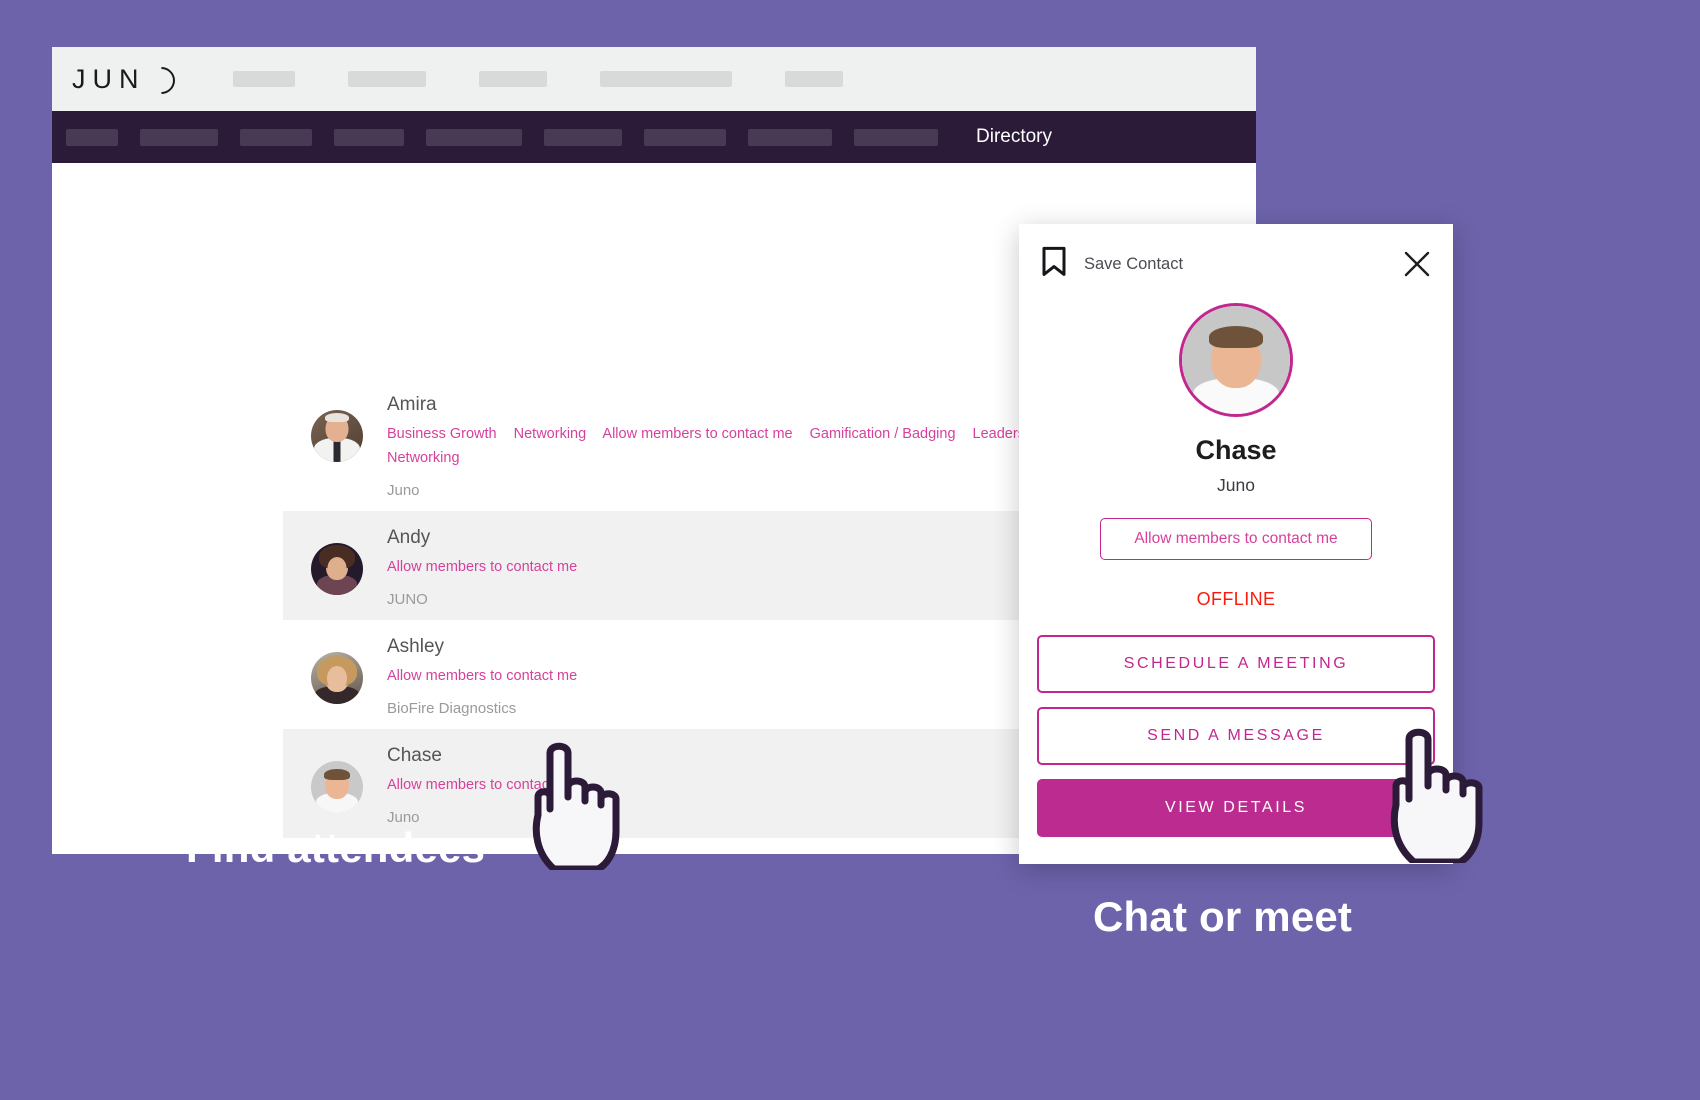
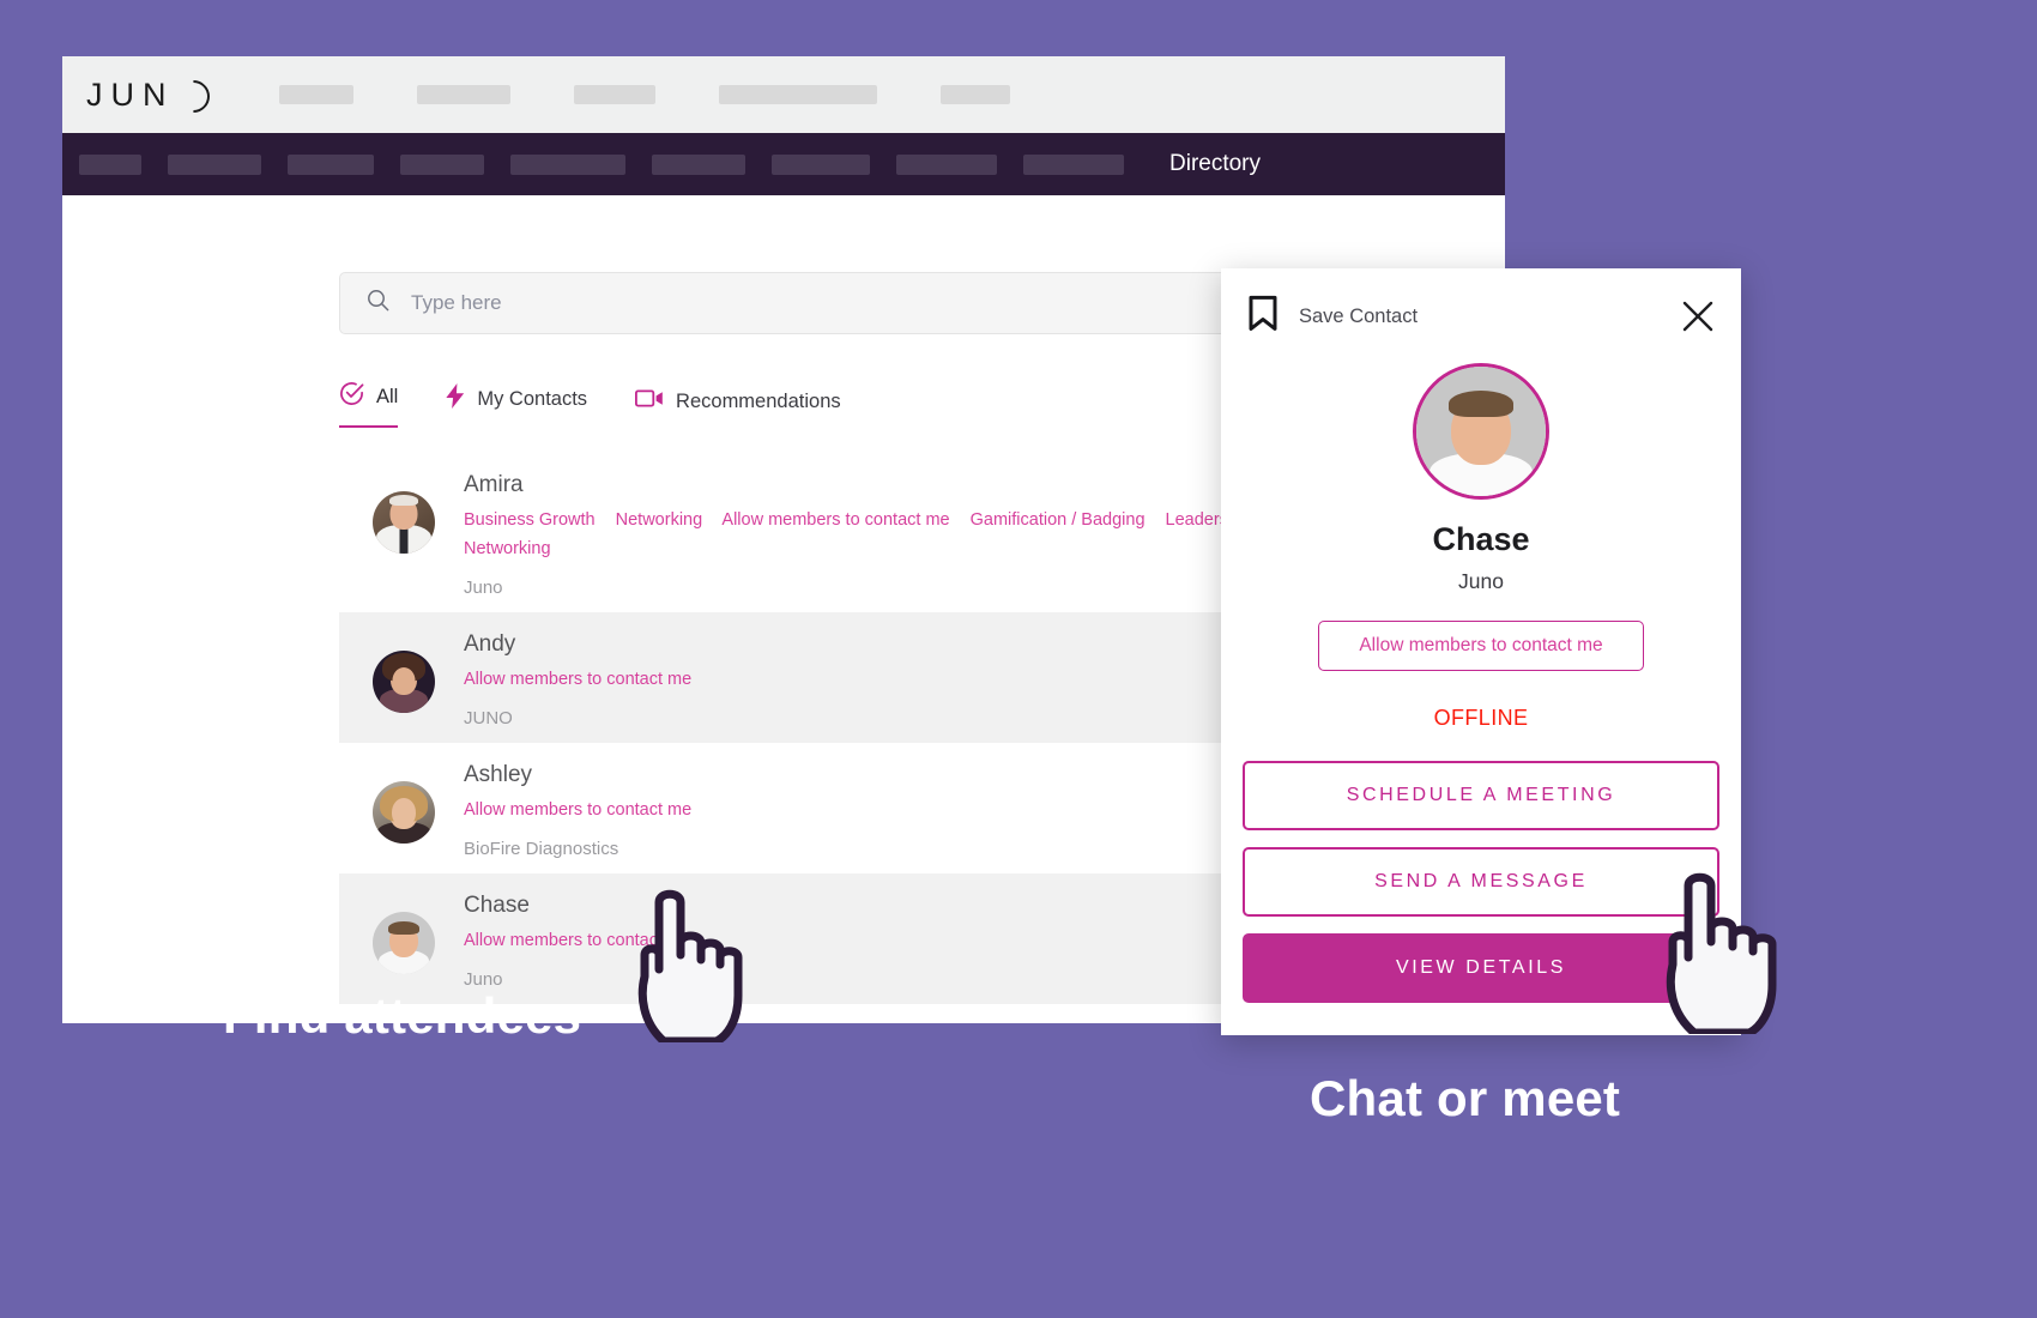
  JUN
  Directory
+ Type here
+ All
+ My Contacts
+ Recommendations
  Amira
  Business Growth Networking Allow members to contact me Gamification / Badging Leader Networking
  Juno
  Andy
  Allow members to contact me
  JUNO
  Ashley
  Allow members to contact me
  BioFire Diagnostics
  Chase
  Allow members to contac
  Juno
  Save Contact
  Chase
  Juno
  Allow members to contact me
  OFFLINE
  SCHEDULE A MEETING
  SEND A MESSAGE
  VIEW DETAILS
  Find attendees
  Chat or meet
